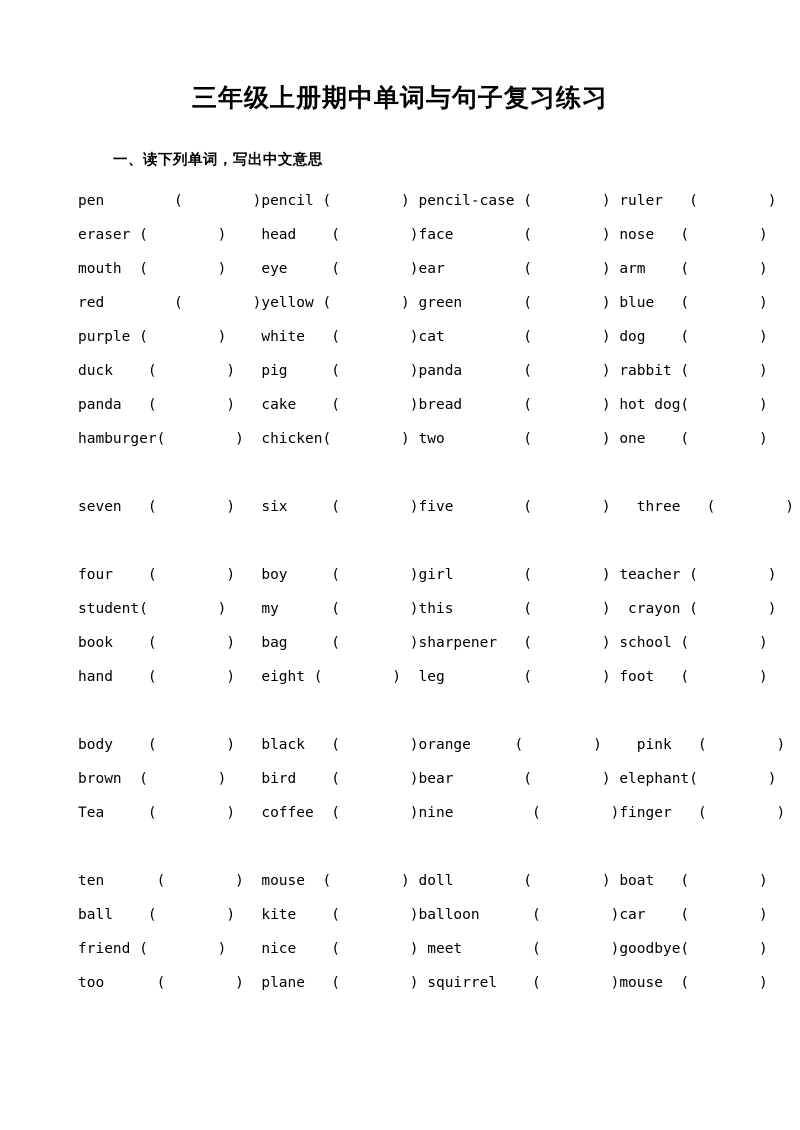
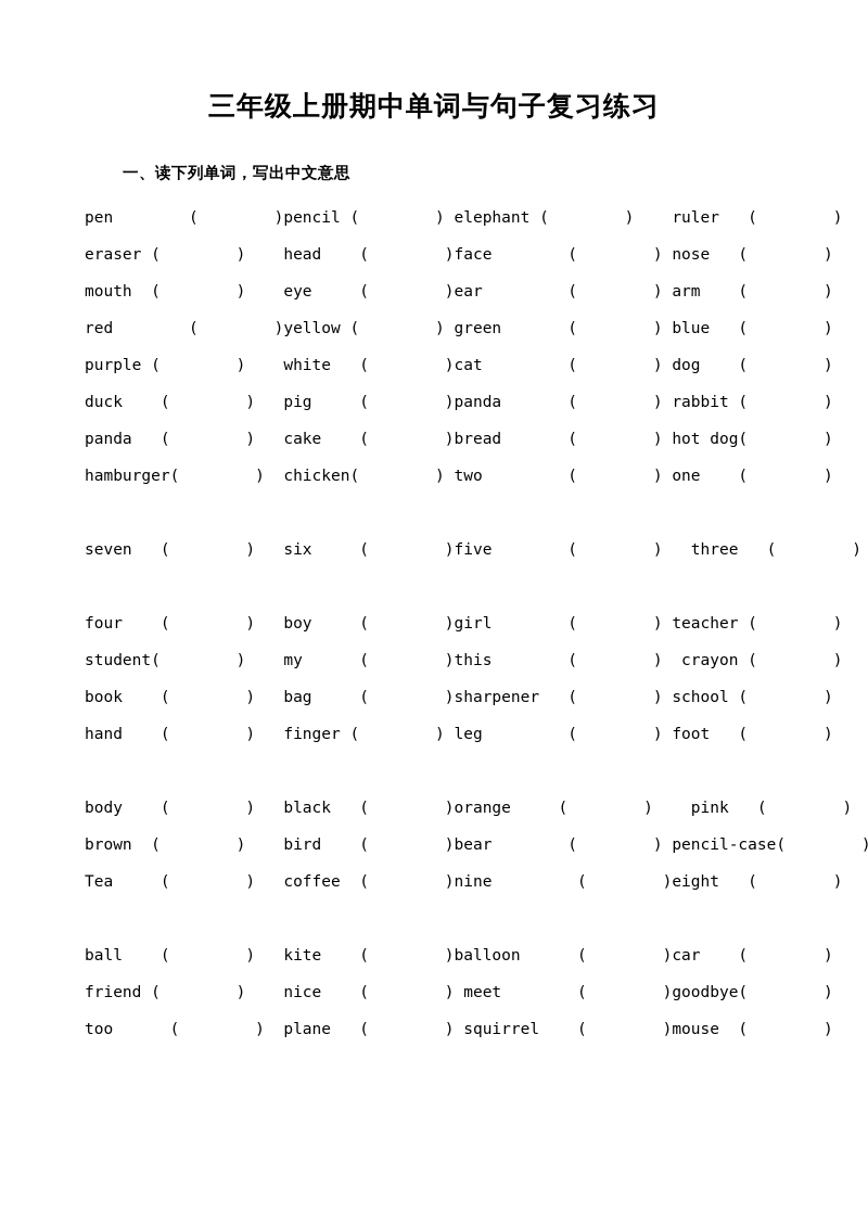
  三年级上册期中单词与句子复习练习
  一、读下列单词，写出中文意思
- pen ( )	pencil ( )	pencil-case ( )	ruler ( )
+ pen ( )	pencil ( )	elephant ( )	ruler ( )
  eraser ( )	head ( )	face ( )	nose ( )
  mouth ( )	eye ( )	ear ( )	arm ( )
  red ( )	yellow ( )	green ( )	blue ( )
  purple ( )	white ( )	cat ( )	dog ( )
  duck ( )	pig ( )	panda ( )	rabbit ( )
  panda ( )	cake ( )	bread ( )	hot dog( )
  hamburger( )	chicken( )	two ( )	one ( )
  seven ( )	six ( )	five ( )	three ( )
  four ( )	boy ( )	girl ( )	teacher ( )
  student( )	my ( )	this ( )	crayon ( )
  book ( )	bag ( )	sharpener ( )	school ( )
- hand ( )	eight ( )	leg ( )	foot ( )
+ hand ( )	finger ( )	leg ( )	foot ( )
  body ( )	black ( )	orange ( )	pink ( )
- brown ( )	bird ( )	bear ( )	elephant( )
+ brown ( )	bird ( )	bear ( )	pencil-case( )
- Tea ( )	coffee ( )	nine ( )	finger ( )
+ Tea ( )	coffee ( )	nine ( )	eight ( )
- ten ( )	mouse ( )	doll ( )	boat ( )
  ball ( )	kite ( )	balloon ( )	car ( )
  friend ( )	nice ( )	meet ( )	goodbye( )
  too ( )	plane ( )	squirrel ( )	mouse ( )
